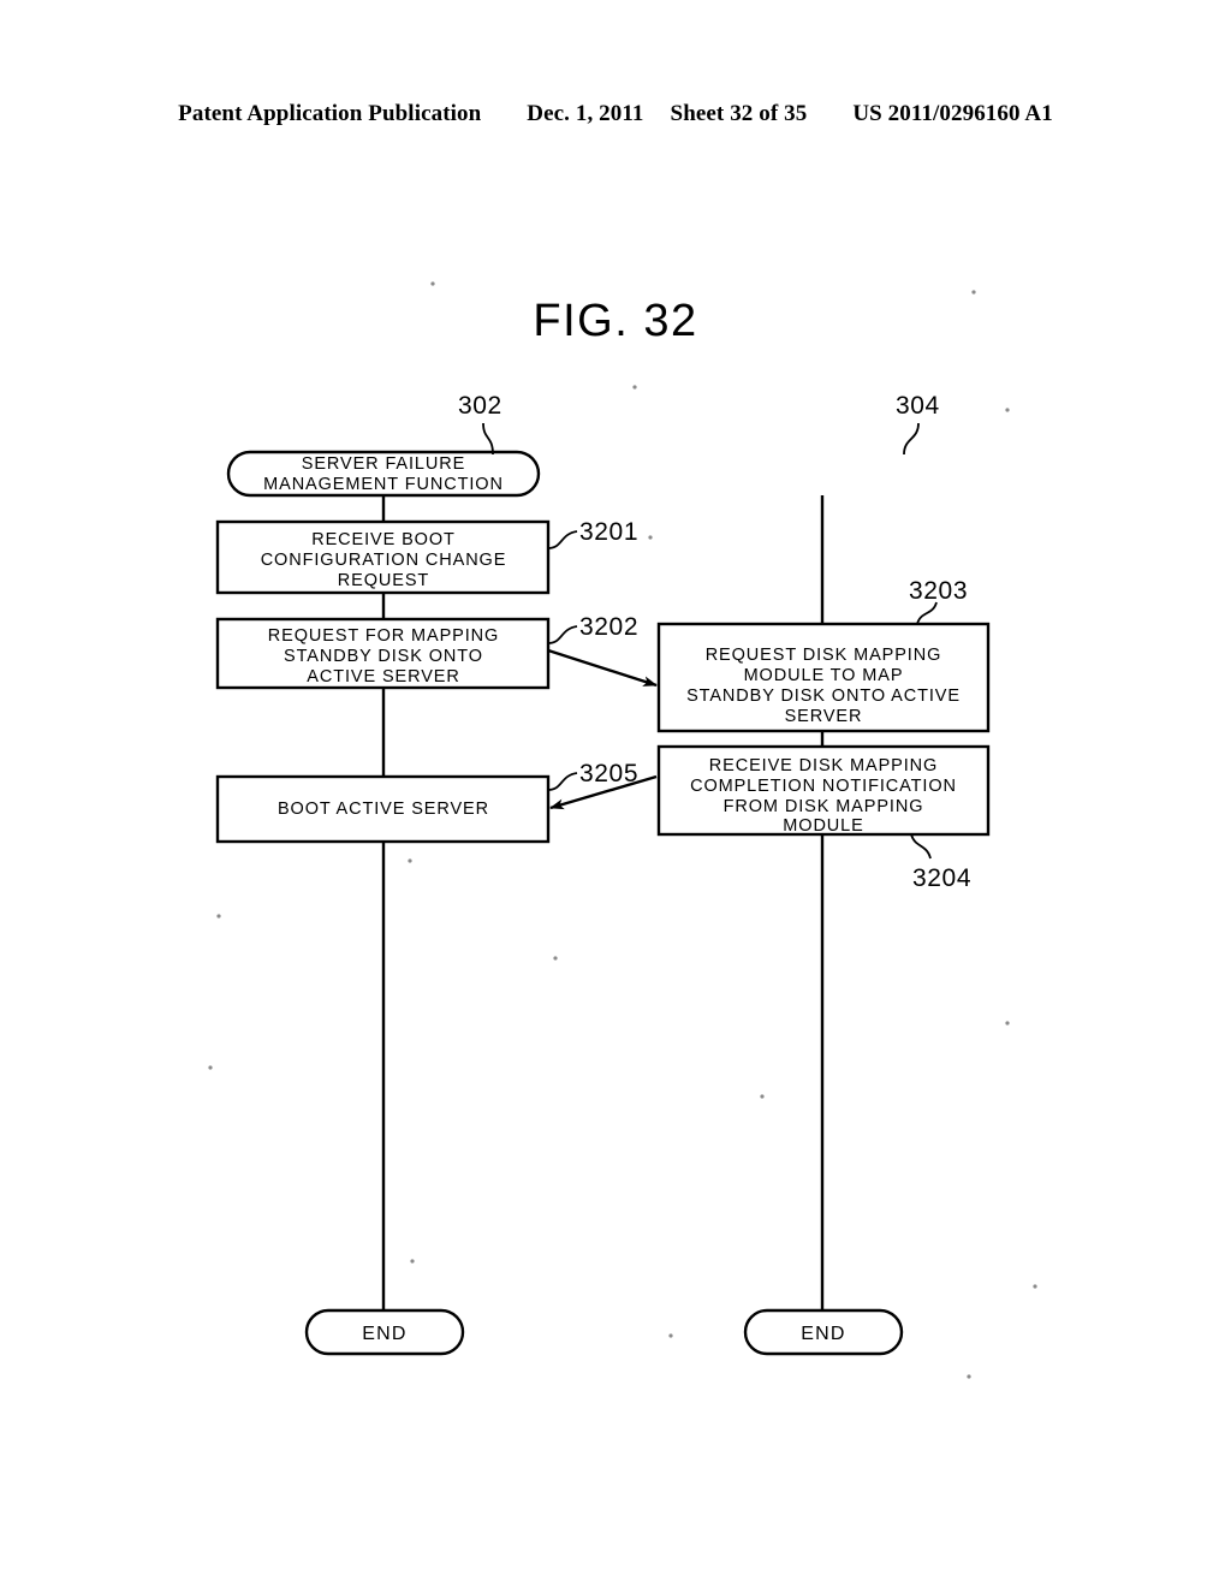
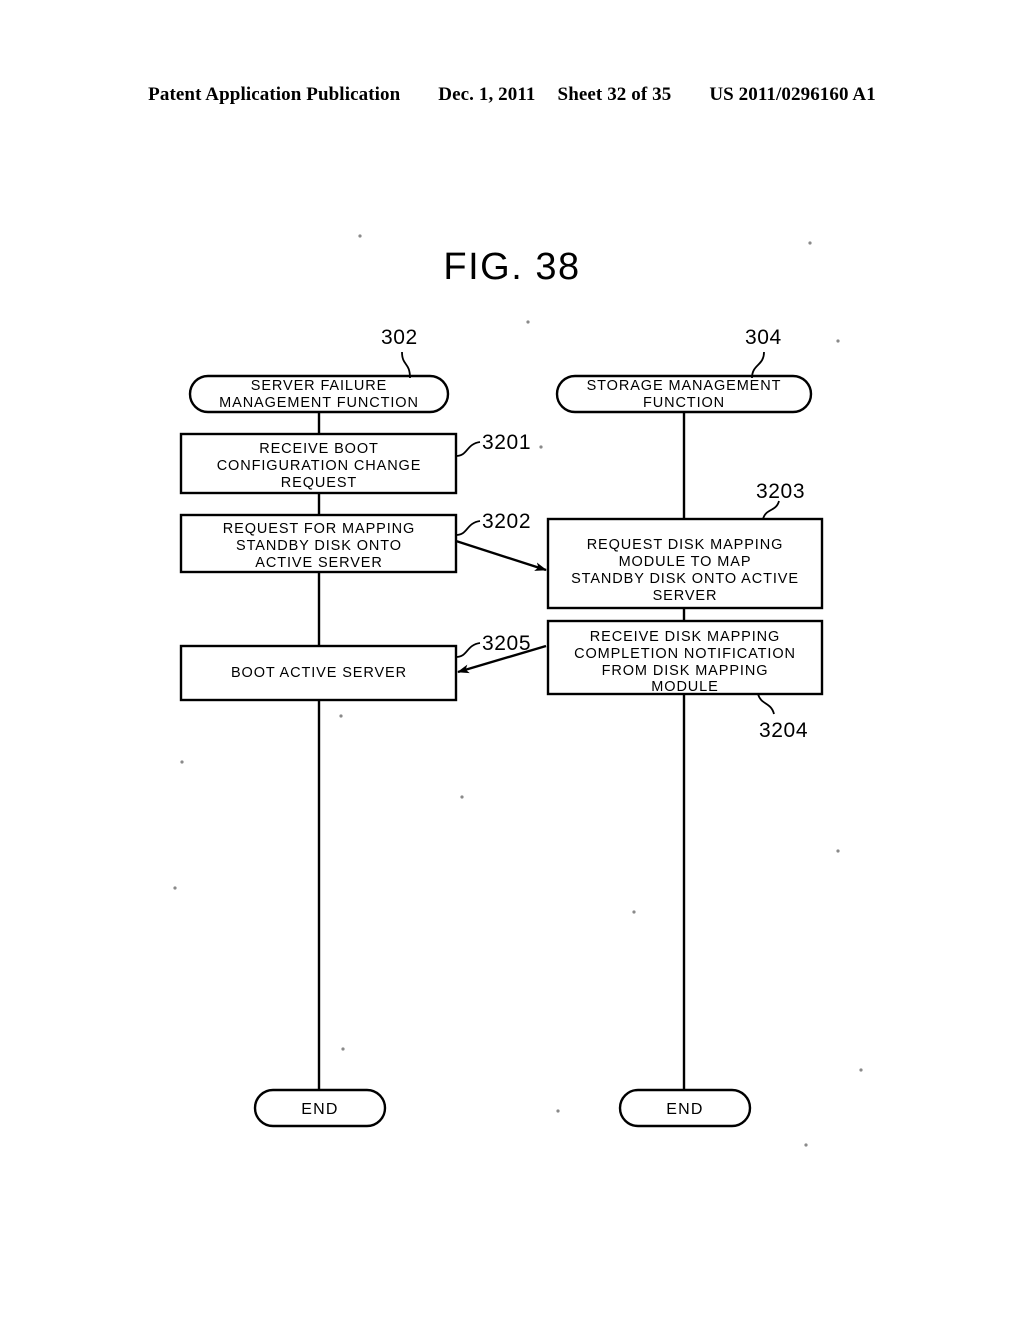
  Patent Application Publication
  Dec. 1, 2011
  Sheet 32 of 35
  US 2011/0296160 A1
- FIG. 32
+ FIG. 38
  SERVER FAILURE
  MANAGEMENT FUNCTION
  302
  RECEIVE BOOT
  CONFIGURATION CHANGE
  REQUEST
  3201
  REQUEST FOR MAPPING
  STANDBY DISK ONTO
  ACTIVE SERVER
  3202
  BOOT ACTIVE SERVER
  3205
  END
+ STORAGE MANAGEMENT
+ FUNCTION
  304
  REQUEST DISK MAPPING
  MODULE TO MAP
  STANDBY DISK ONTO ACTIVE
  SERVER
  3203
  RECEIVE DISK MAPPING
  COMPLETION NOTIFICATION
  FROM DISK MAPPING
  MODULE
  3204
  END
